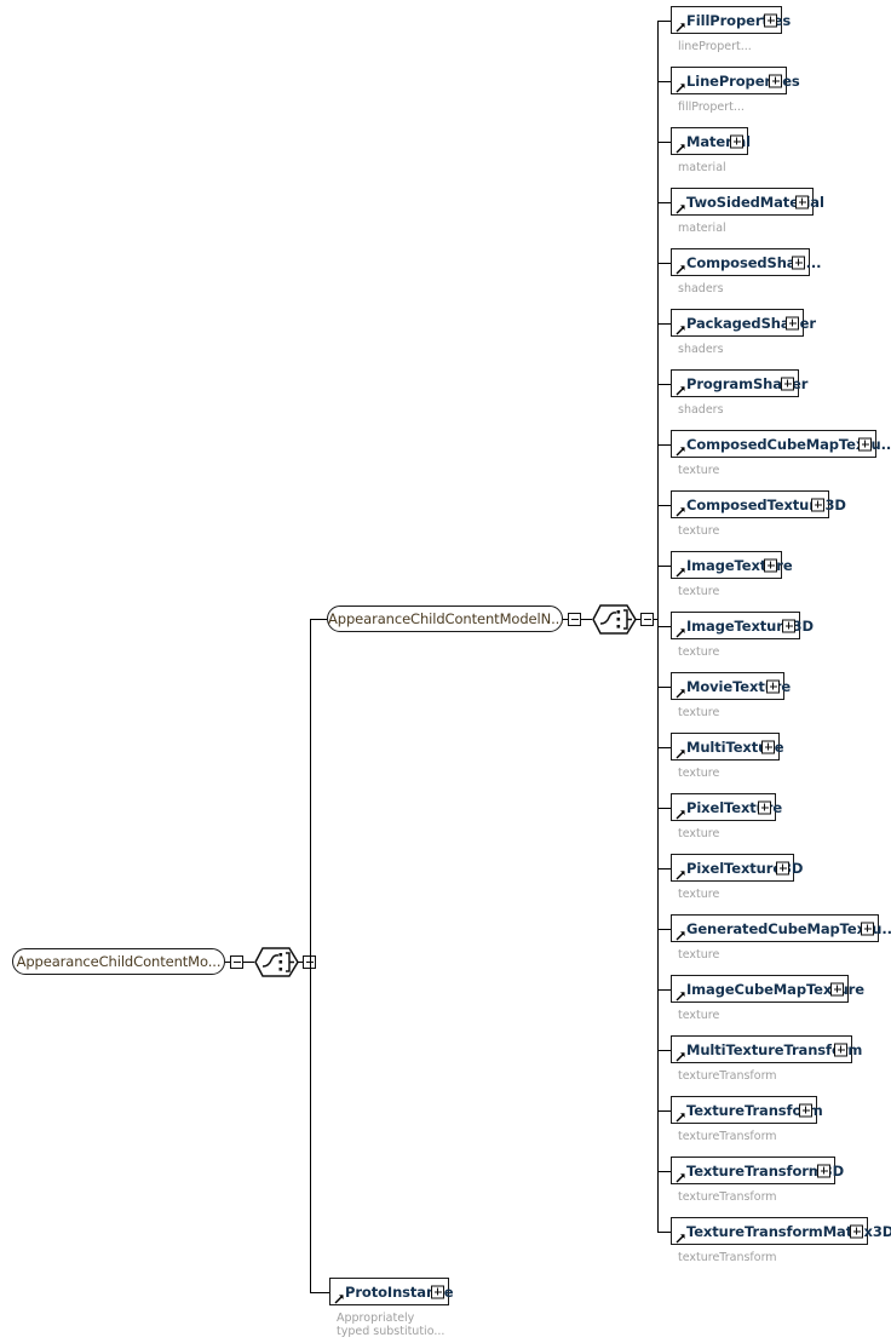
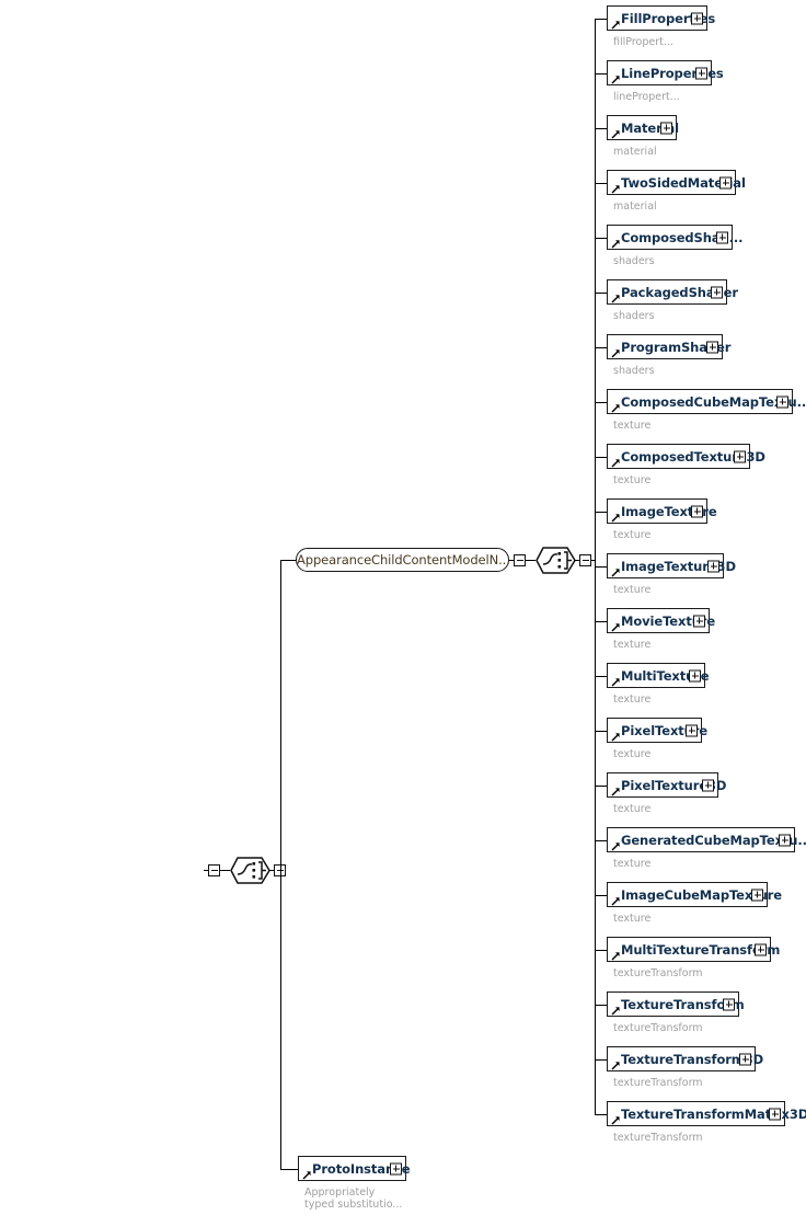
  FillProperes
- linePropert...
+ fillPropert...
  LinePropees
- fillPropert...
+ linePropert...
  Materl
  material
  TwoSidedMatal
  material
  ComposedSh...
  shaders
  PackagedSher
  shaders
  ProgramShaer
  shaders
  ComposedCubeMapTeu..
  texture
  ComposedTextu3D
  texture
  ImageTexre
  texture
  ImageTextur3D
  texture
  MovieTexte
  texture
  MultiTexte
  texture
  PixelTexte
  texture
  PixelTexturD
  texture
  GeneratedCubeMapTeu..
  texture
  ImageCubeMapTexre
  texture
  MultiTextureTransfm
  textureTransform
  TextureTransfom
  textureTransform
  TextureTransformD
  textureTransform
  TextureTransformMax3D
  textureTransform
  AppearanceChildContentModelN..
- AppearanceChildContentMo...
  ProtoInstae
  Appropriately
  typed substitutio...
